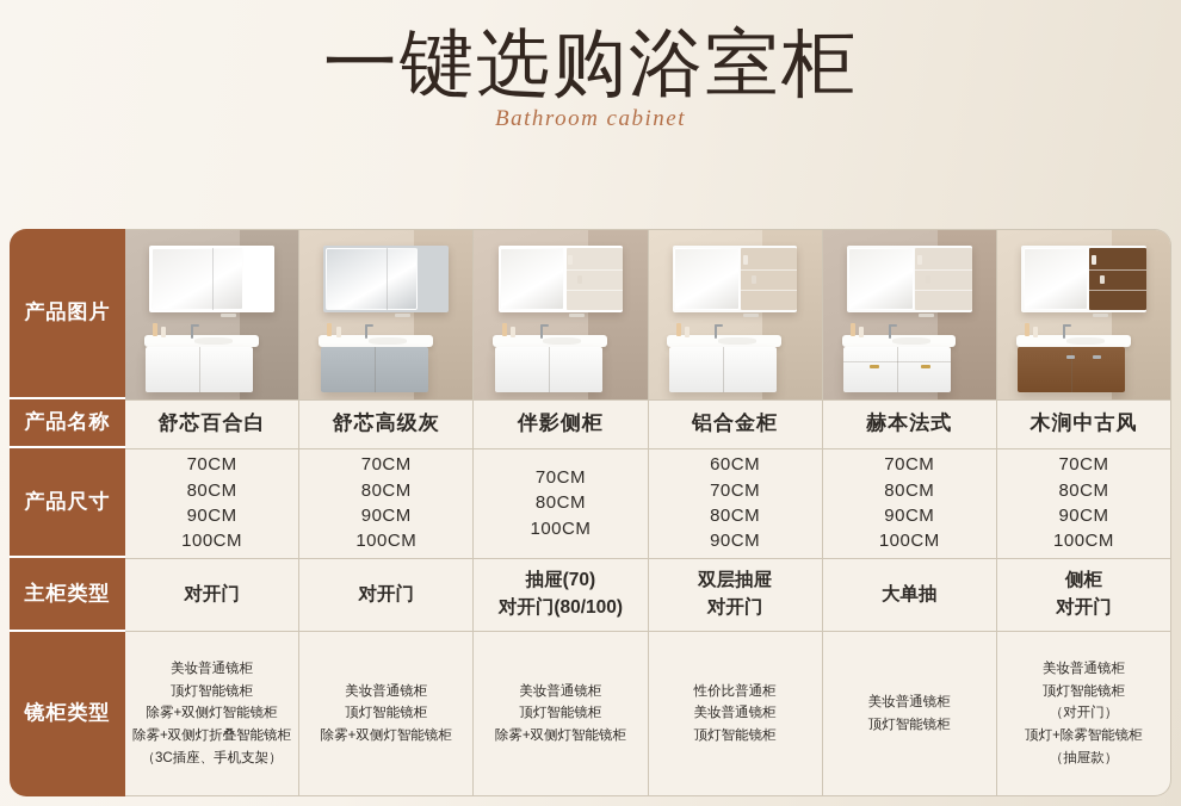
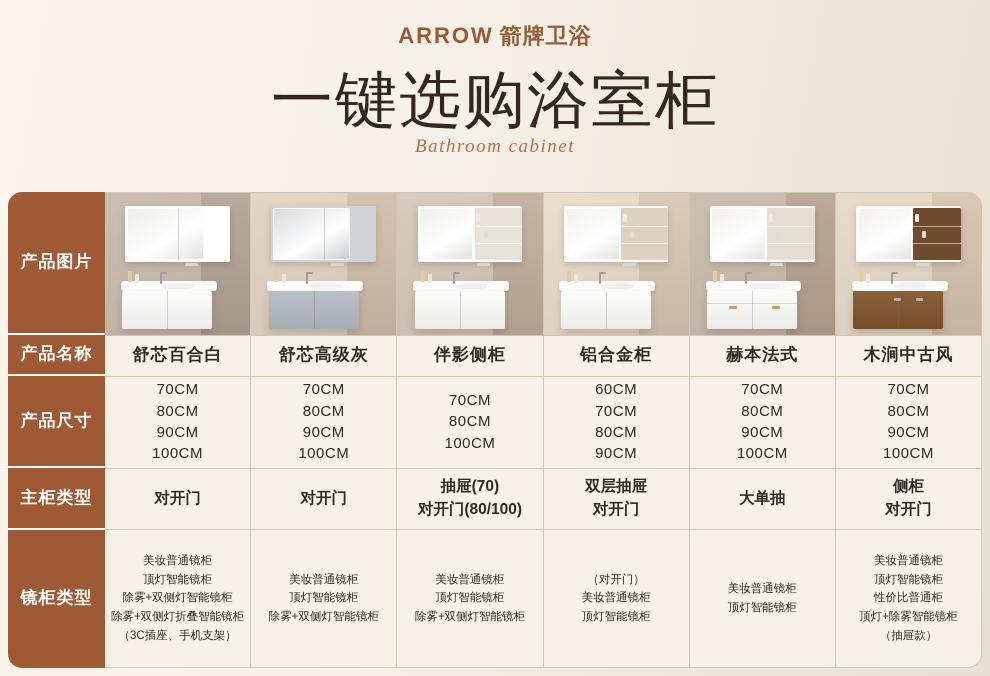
+ ARROW 箭牌卫浴
  一键选购浴室柜
  Bathroom cabinet
  产品图片
  产品名称
  产品尺寸
  主柜类型
  镜柜类型
  舒芯百合白
  舒芯高级灰
  伴影侧柜
  铝合金柜
  赫本法式
  木涧中古风
  70CM
  80CM
  90CM
  100CM
  70CM
  80CM
  90CM
  100CM
  70CM
  80CM
  100CM
  60CM
  70CM
  80CM
  90CM
  70CM
  80CM
  90CM
  100CM
  70CM
  80CM
  90CM
  100CM
  对开门
  对开门
  抽屉(70)
  对开门(80/100)
  双层抽屉
  对开门
  大单抽
  侧柜
  对开门
  美妆普通镜柜
  顶灯智能镜柜
  除雾+双侧灯智能镜柜
  除雾+双侧灯折叠智能镜柜
  （3C插座、手机支架）
  美妆普通镜柜
  顶灯智能镜柜
  除雾+双侧灯智能镜柜
  美妆普通镜柜
  顶灯智能镜柜
  除雾+双侧灯智能镜柜
- 性价比普通柜
+ （对开门）
  美妆普通镜柜
  顶灯智能镜柜
  美妆普通镜柜
  顶灯智能镜柜
  美妆普通镜柜
  顶灯智能镜柜
- （对开门）
+ 性价比普通柜
  顶灯+除雾智能镜柜
  （抽屉款）
